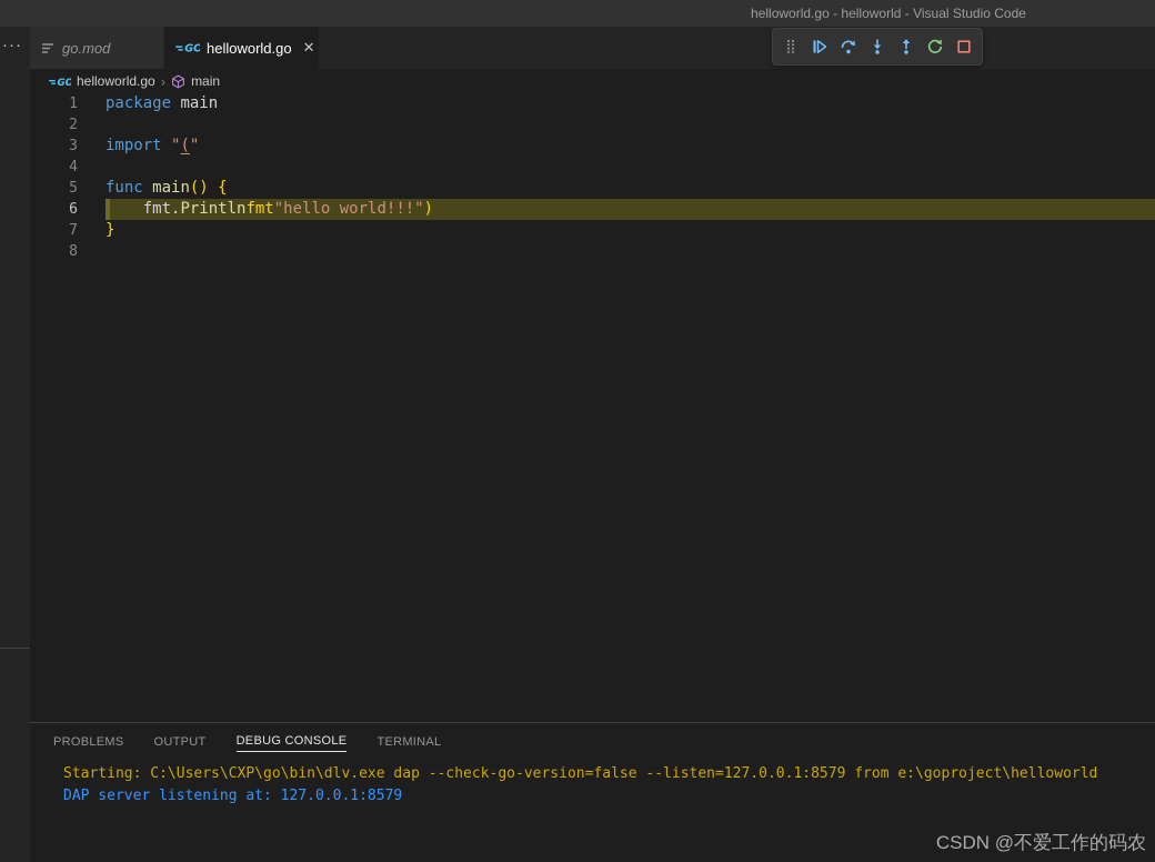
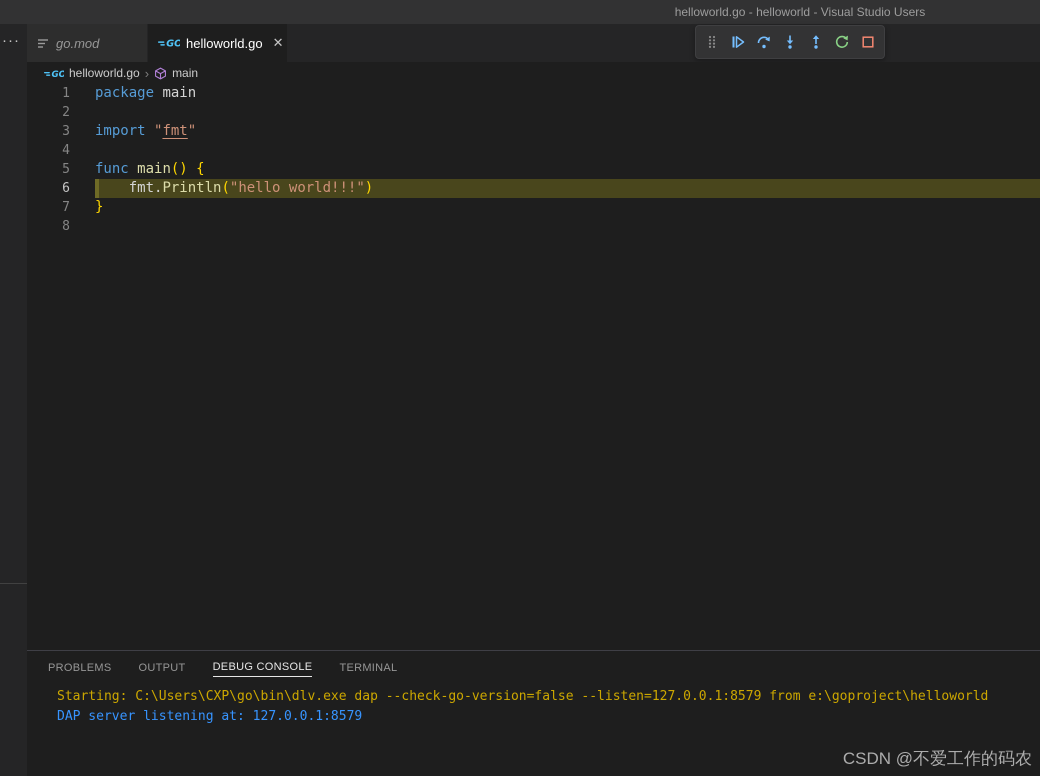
- helloworld.go - helloworld - Visual Studio Code
+ helloworld.go - helloworld - Visual Studio Users
  ···
  go.mod
  GO
  helloworld.go
  ✕
  GO
  helloworld.go
  ›
  main
  1
  package main
  2
  3
- import "("
+ import "fmt"
  4
  5
  func main() {
  6
- fmt.Printlnfmt"hello world!!!")
+ fmt.Println("hello world!!!")
  7
  }
  8
  PROBLEMS
  OUTPUT
  DEBUG CONSOLE
  TERMINAL
  Starting: C:\Users\CXP\go\bin\dlv.exe dap --check-go-version=false --listen=127.0.0.1:8579 from e:\goproject\helloworld
  DAP server listening at: 127.0.0.1:8579
  CSDN @不爱工作的码农
